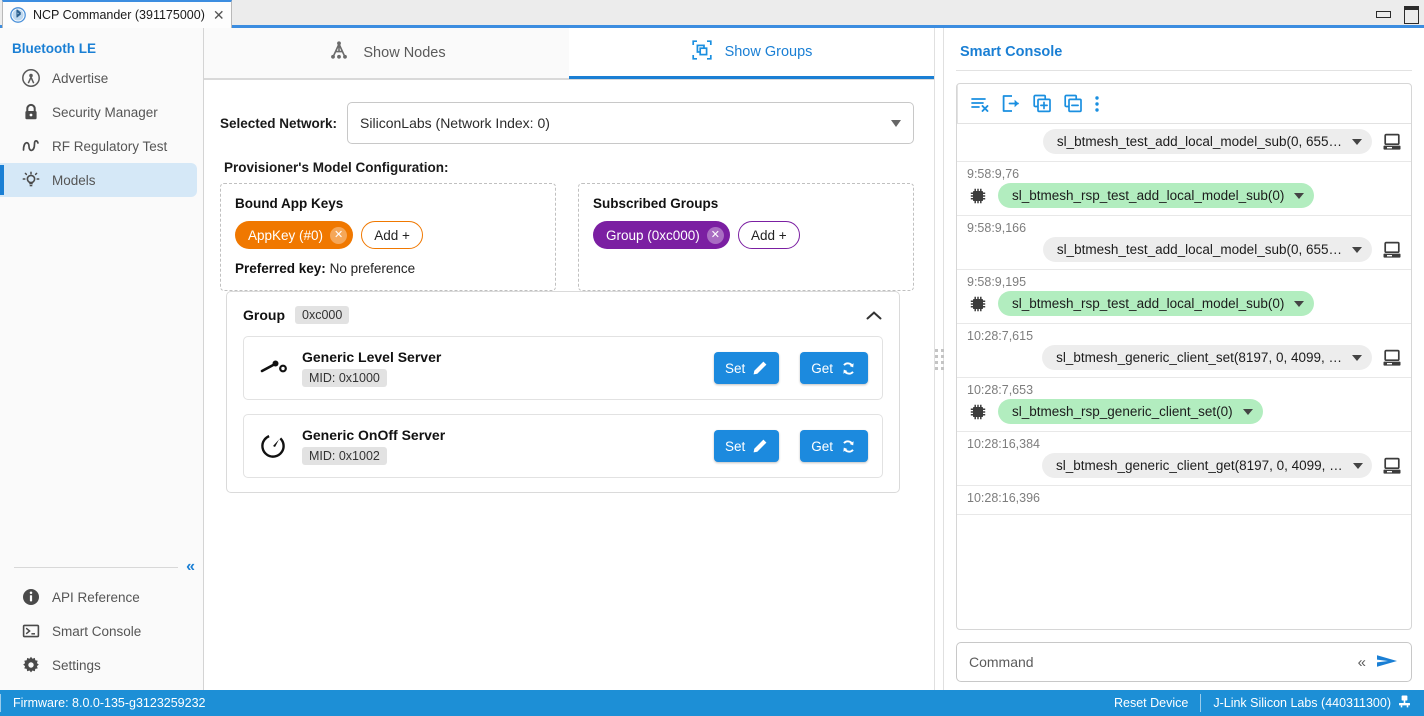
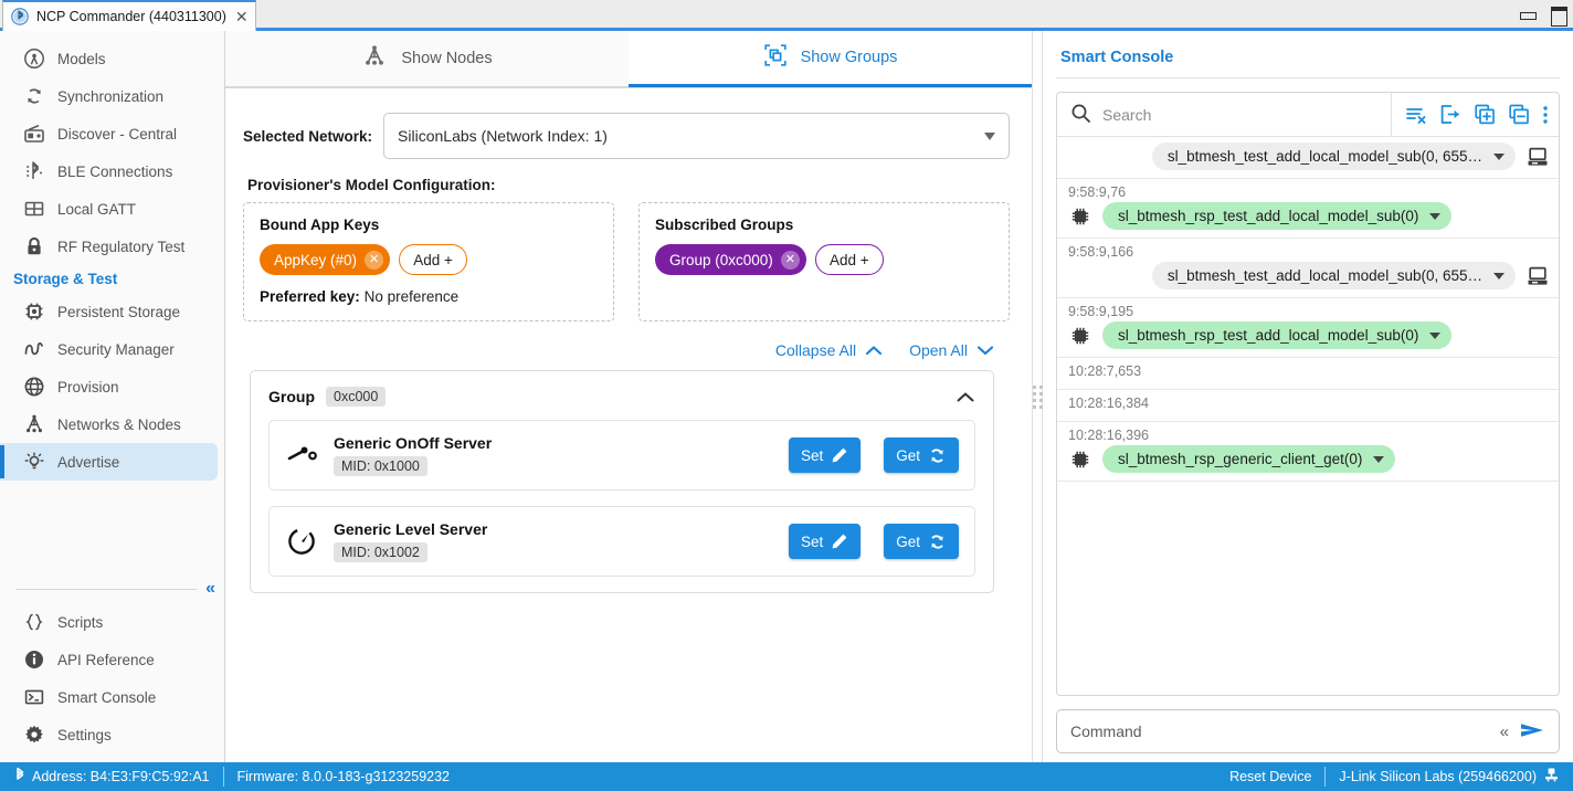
- NCP Commander (391175000)
+ NCP Commander (440311300)
  ✕
- Bluetooth LE
- Advertise
+ Models
+ Synchronization
+ Discover - Central
+ BLE Connections
+ Local GATT
- Security Manager
+ RF Regulatory Test
+ Storage & Test
+ Persistent Storage
- RF Regulatory Test
+ Security Manager
+ Provision
+ Networks & Nodes
- Models
+ Advertise
  «
+ Scripts
  API Reference
  Smart Console
  Settings
  Show Nodes
  Show Groups
  Selected Network:
- SiliconLabs (Network Index: 0)
+ SiliconLabs (Network Index: 1)
  Provisioner's Model Configuration:
  Bound App Keys
  AppKey (#0)
  ✕
  Add +
  Preferred key: No preference
  Subscribed Groups
  Group (0xc000)
  ✕
  Add +
+ Collapse All
+ Open All
  Group
  0xc000
- Generic Level Server
+ Generic OnOff Server
  MID: 0x1000
  Set
  Get
- Generic OnOff Server
+ Generic Level Server
  MID: 0x1002
  Set
  Get
  Smart Console
+ Search
  sl_btmesh_test_add_local_model_sub(0, 655…
  9:58:9,76
  sl_btmesh_rsp_test_add_local_model_sub(0)
  9:58:9,166
  sl_btmesh_test_add_local_model_sub(0, 655…
  9:58:9,195
  sl_btmesh_rsp_test_add_local_model_sub(0)
- 10:28:7,615
- sl_btmesh_generic_client_set(8197, 0, 4099, …
  10:28:7,653
- sl_btmesh_rsp_generic_client_set(0)
  10:28:16,384
- sl_btmesh_generic_client_get(8197, 0, 4099, …
  10:28:16,396
+ sl_btmesh_rsp_generic_client_get(0)
  Command
  «
+ Address: B4:E3:F9:C5:92:A1
- Firmware: 8.0.0-135-g3123259232
+ Firmware: 8.0.0-183-g3123259232
  Reset Device
- J-Link Silicon Labs (440311300)
+ J-Link Silicon Labs (259466200)
